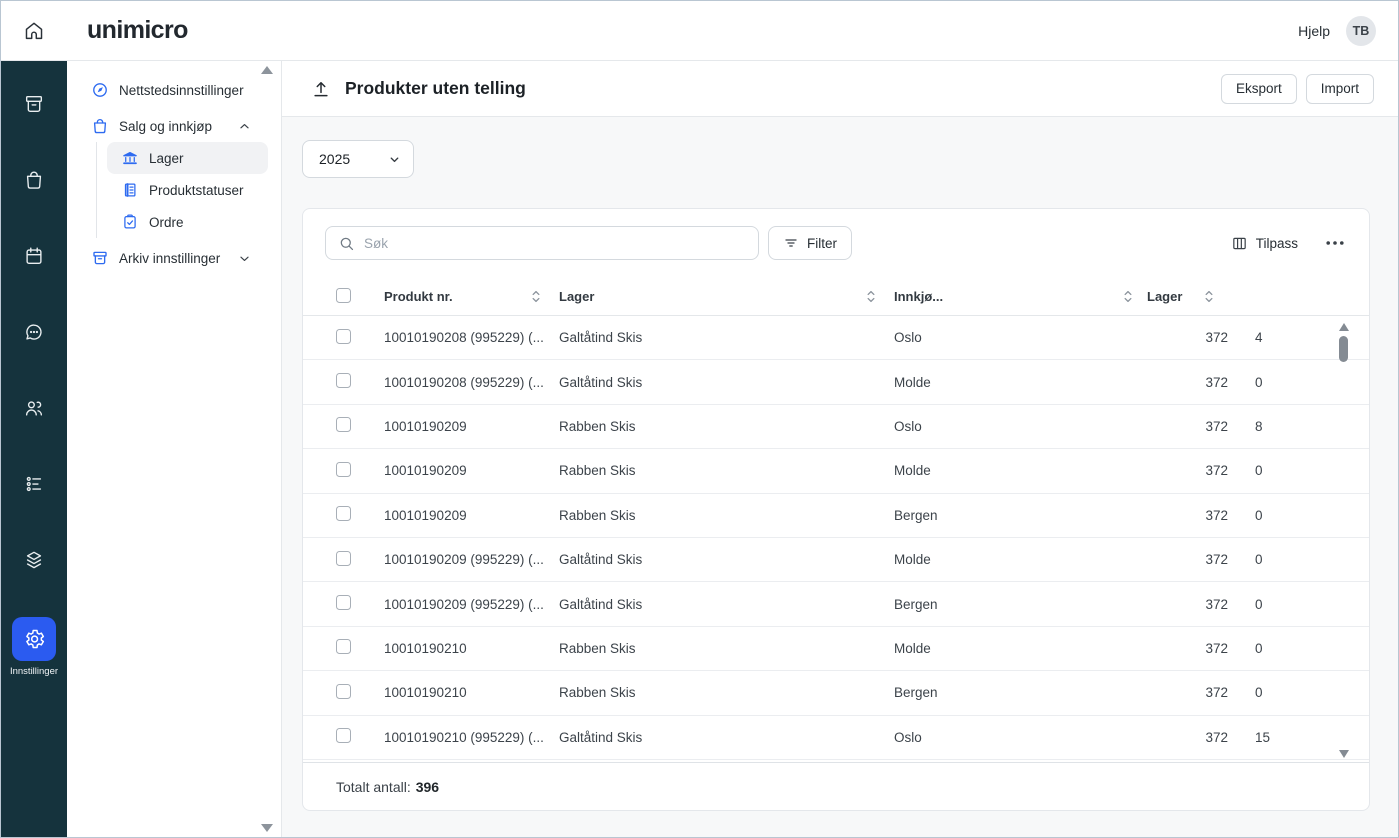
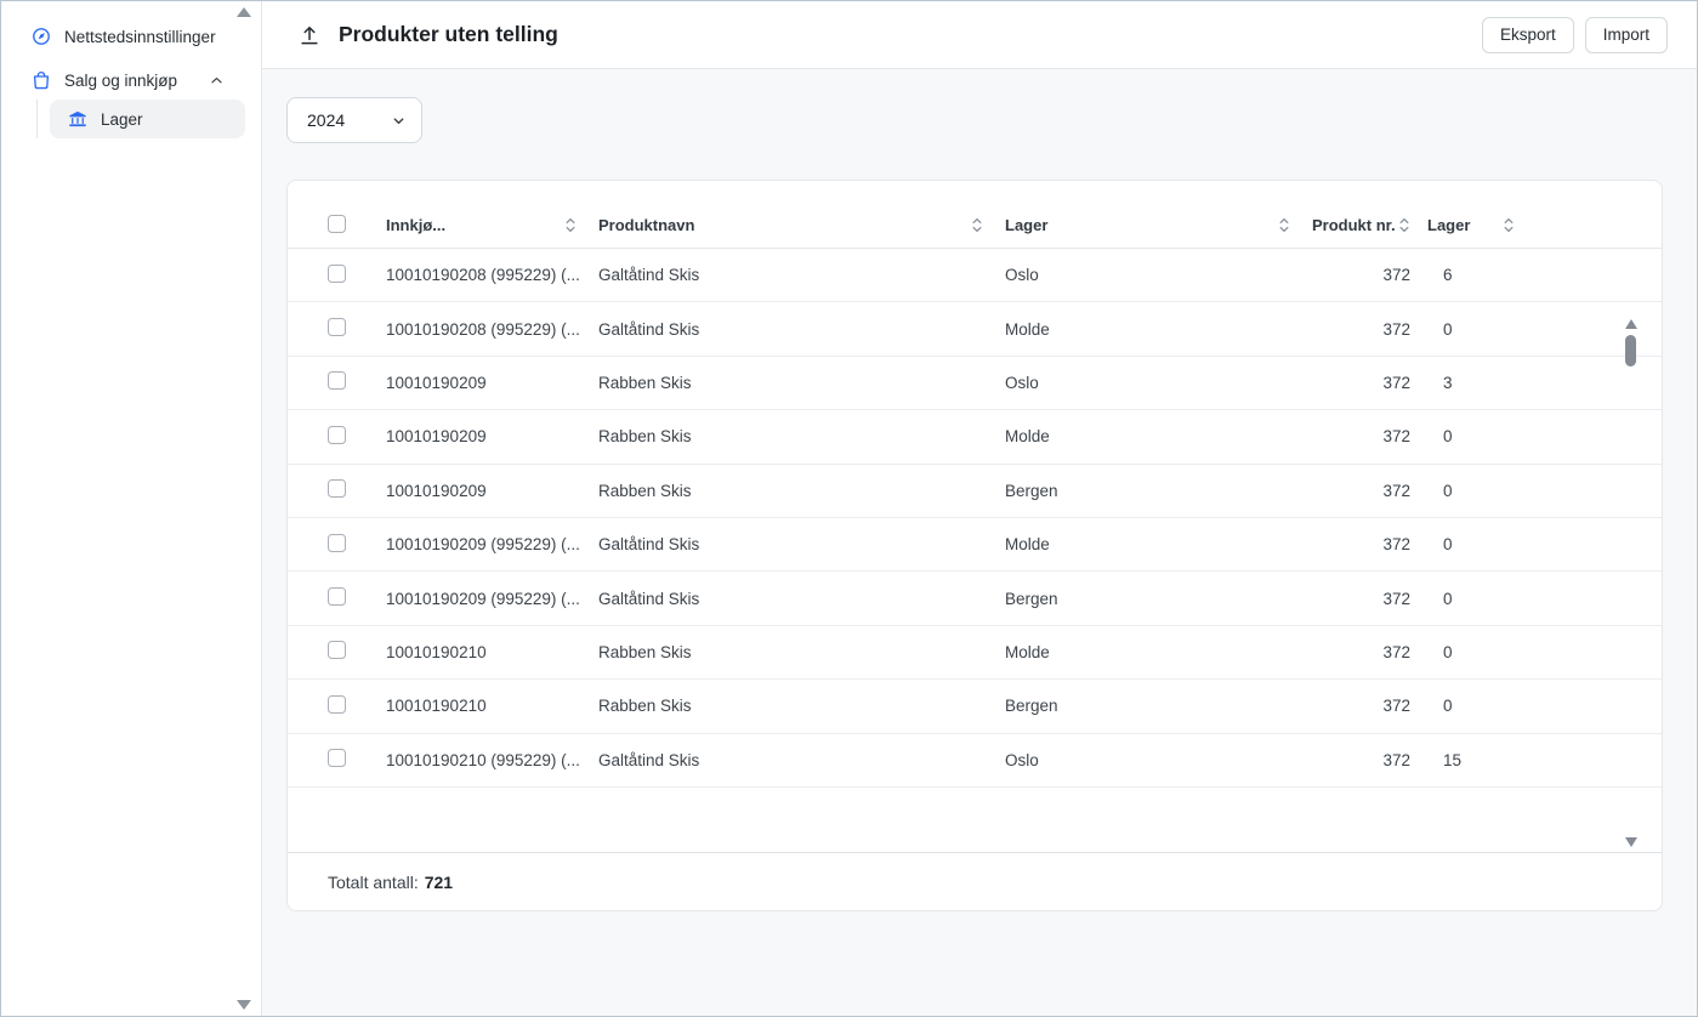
- unimicro
- Hjelp
- TB
- Innstillinger
  Nettstedsinnstillinger
  Salg og innkjøp
  Lager
- Produktstatuser
- Ordre
- Arkiv innstillinger
  Produkter uten telling
  Eksport
  Import
- 2025
+ 2024
- Søk
- Filter
- Tilpass
- Produkt nr.
+ Innkjø...
+ Produktnavn
  Lager
- Innkjø...
+ Produkt nr.
  Lager
  10010190208 (995229) (...
  Galtåtind Skis
  Oslo
  372
- 4
+ 6
  10010190208 (995229) (...
  Galtåtind Skis
  Molde
  372
  0
  10010190209
  Rabben Skis
  Oslo
  372
- 8
+ 3
  10010190209
  Rabben Skis
  Molde
  372
  0
  10010190209
  Rabben Skis
  Bergen
  372
  0
  10010190209 (995229) (...
  Galtåtind Skis
  Molde
  372
  0
  10010190209 (995229) (...
  Galtåtind Skis
  Bergen
  372
  0
  10010190210
  Rabben Skis
  Molde
  372
  0
  10010190210
  Rabben Skis
  Bergen
  372
  0
  10010190210 (995229) (...
  Galtåtind Skis
  Oslo
  372
  15
  Totalt antall:
- 396
+ 721
